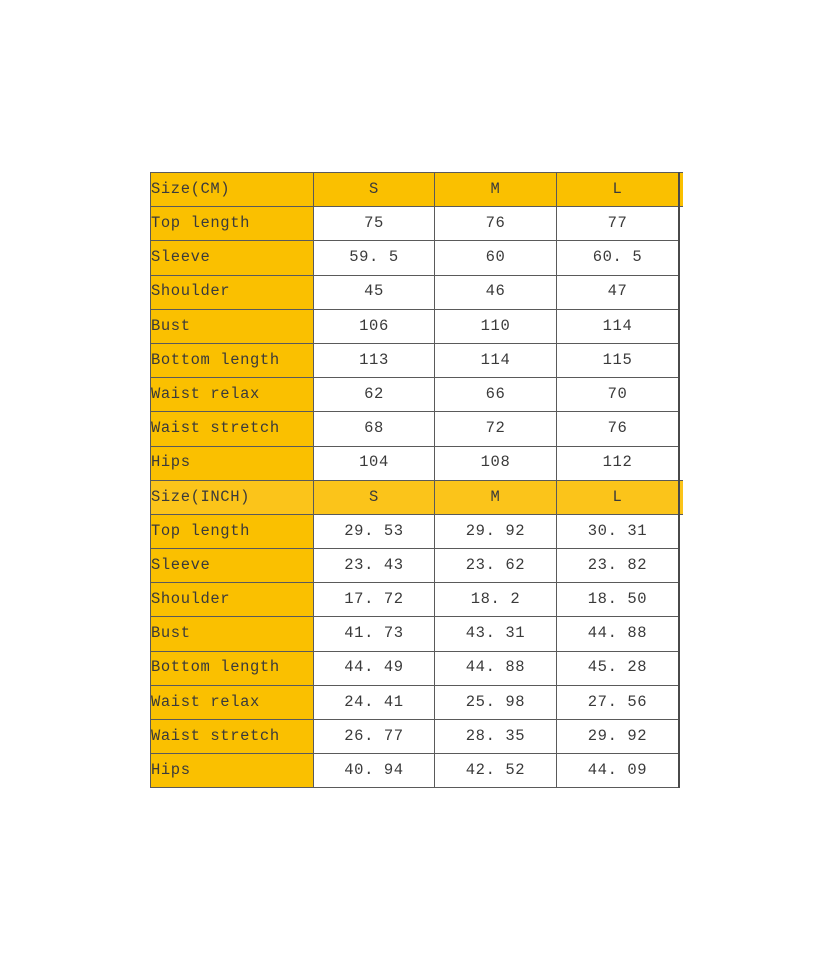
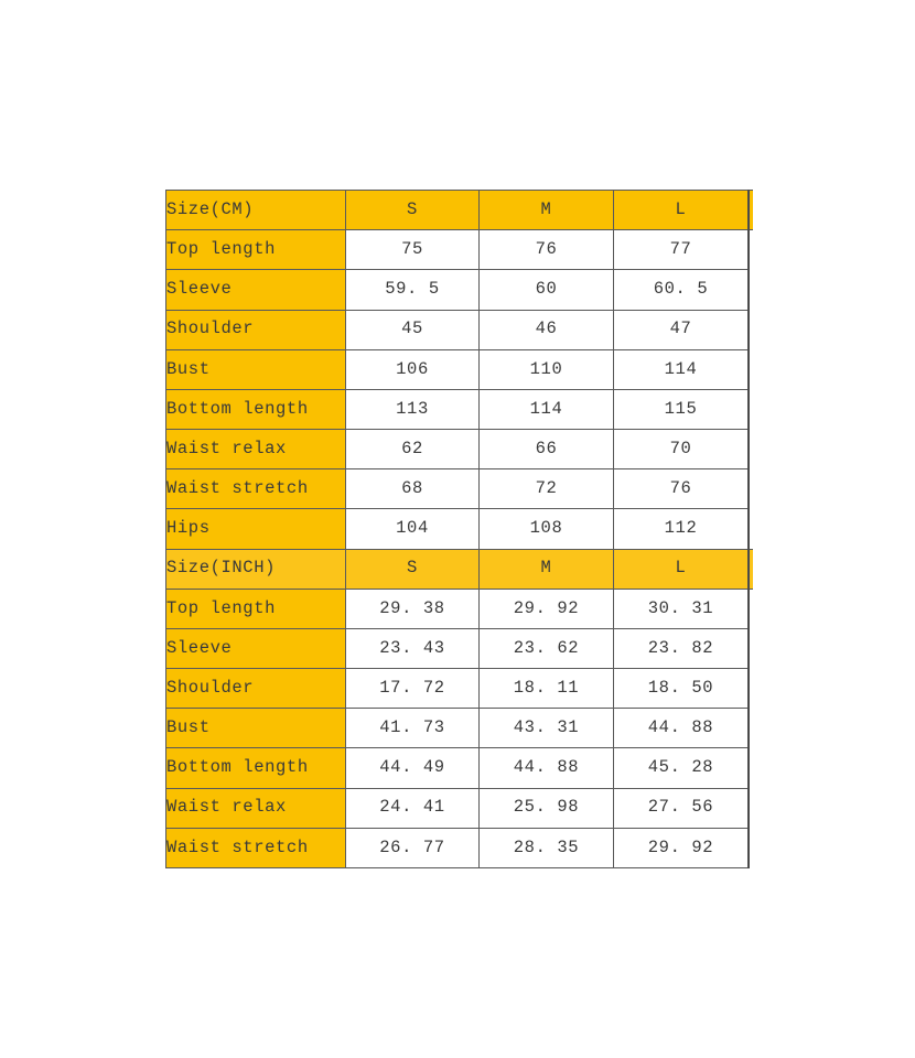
  Size(CM)	S	M	L
  Top length	75	76	77
  Sleeve	59. 5	60	60. 5
  Shoulder	45	46	47
  Bust	106	110	114
  Bottom length	113	114	115
  Waist relax	62	66	70
  Waist stretch	68	72	76
  Hips	104	108	112
  Size(INCH)	S	M	L
- Top length	29. 53	29. 92	30. 31
+ Top length	29. 38	29. 92	30. 31
  Sleeve	23. 43	23. 62	23. 82
- Shoulder	17. 72	18. 2	18. 50
+ Shoulder	17. 72	18. 11	18. 50
  Bust	41. 73	43. 31	44. 88
  Bottom length	44. 49	44. 88	45. 28
  Waist relax	24. 41	25. 98	27. 56
  Waist stretch	26. 77	28. 35	29. 92
- Hips	40. 94	42. 52	44. 09
